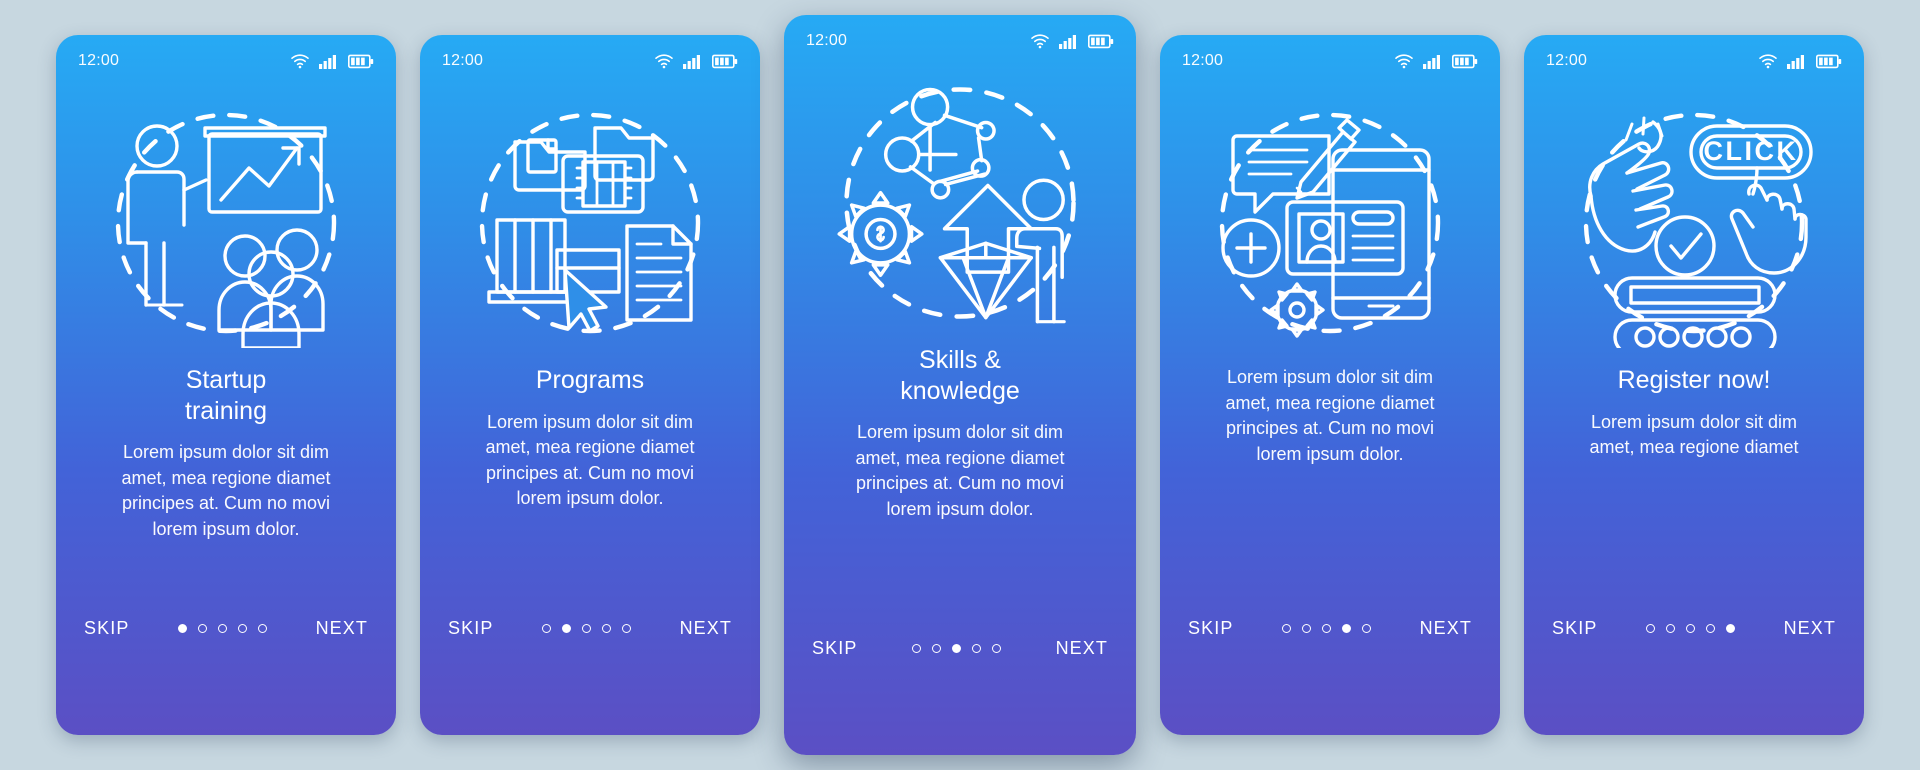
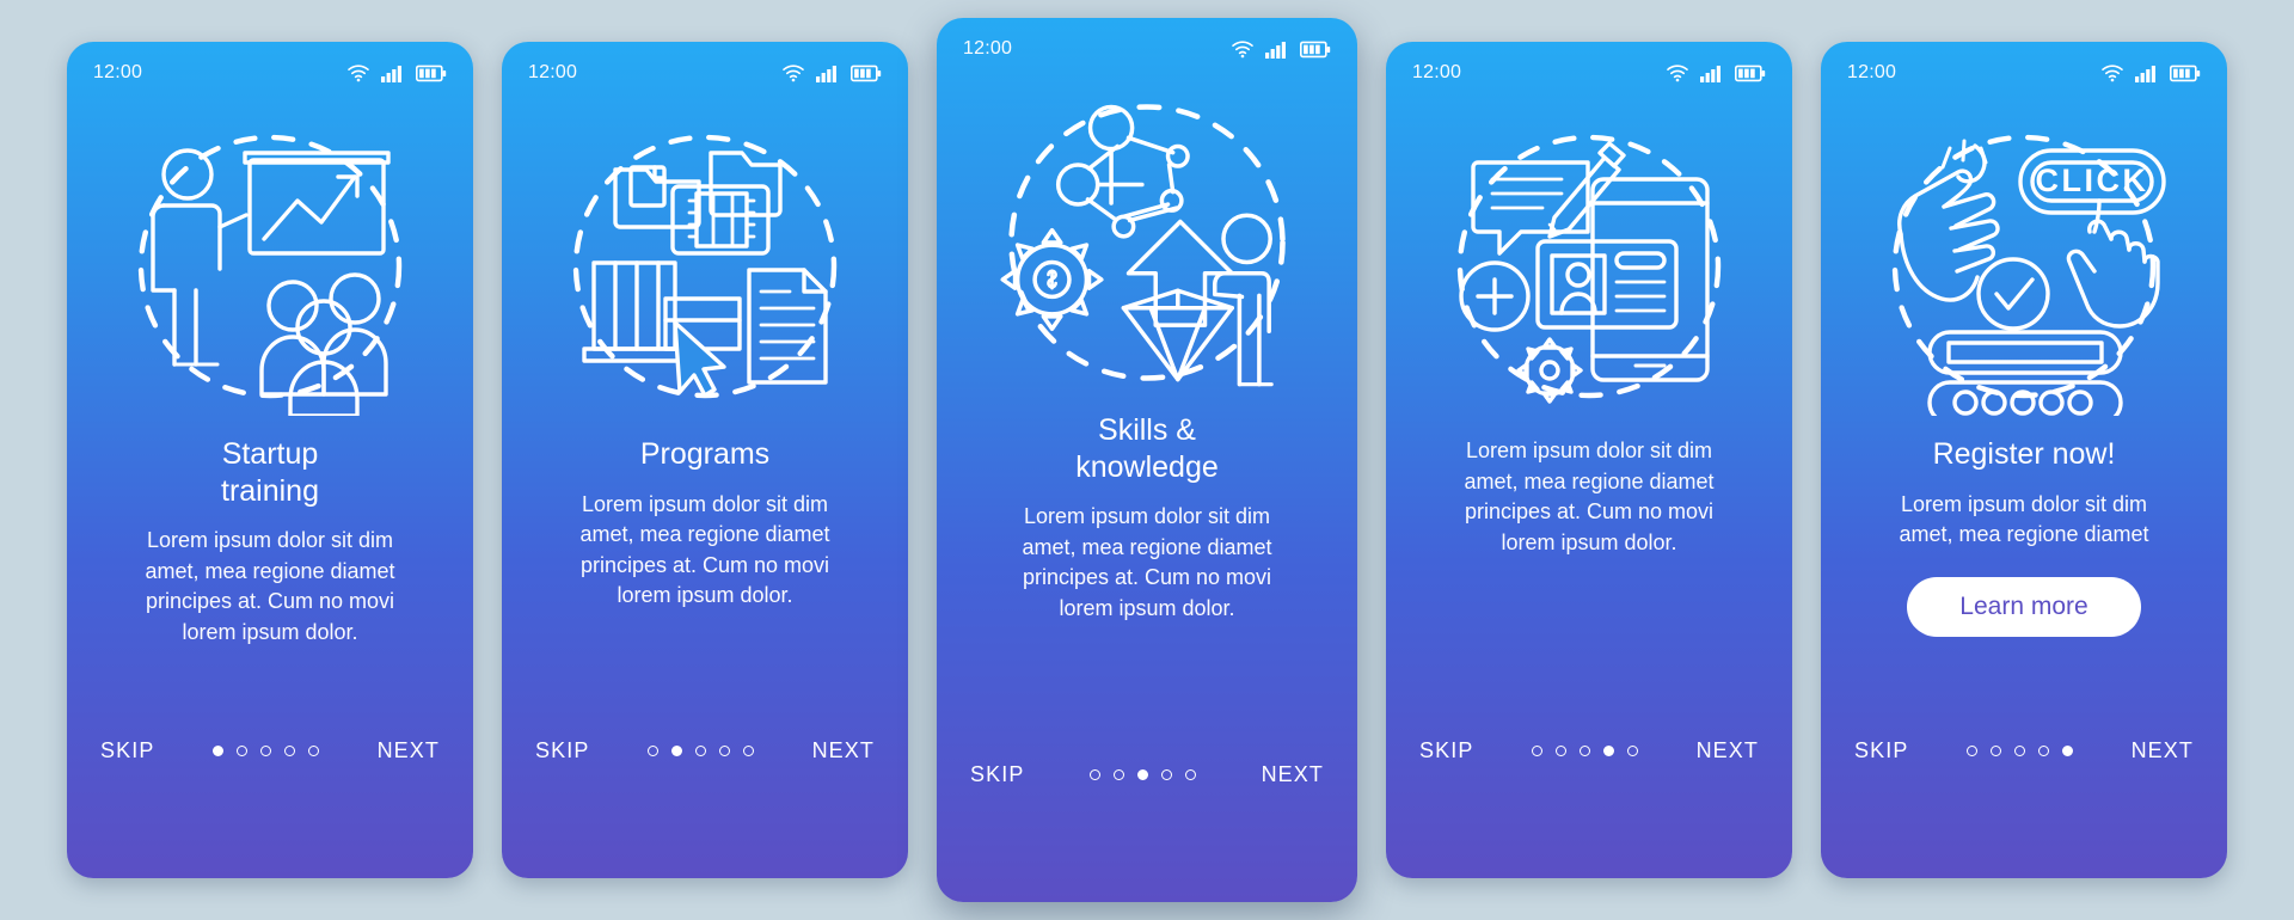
  12:00
  Startup
  training
  Lorem ipsum dolor sit dim
  amet, mea regione diamet
  principes at. Cum no movi
  lorem ipsum dolor.
  SKIP
  NEXT
  12:00
  Programs
  Lorem ipsum dolor sit dim
  amet, mea regione diamet
  principes at. Cum no movi
  lorem ipsum dolor.
  SKIP
  NEXT
  12:00
  Skills &
  knowledge
  Lorem ipsum dolor sit dim
  amet, mea regione diamet
  principes at. Cum no movi
  lorem ipsum dolor.
  SKIP
  NEXT
  12:00
  Lorem ipsum dolor sit dim
  amet, mea regione diamet
  principes at. Cum no movi
  lorem ipsum dolor.
  SKIP
  NEXT
  12:00
  CLICK
  Register now!
  Lorem ipsum dolor sit dim
  amet, mea regione diamet
+ Learn more
  SKIP
  NEXT
